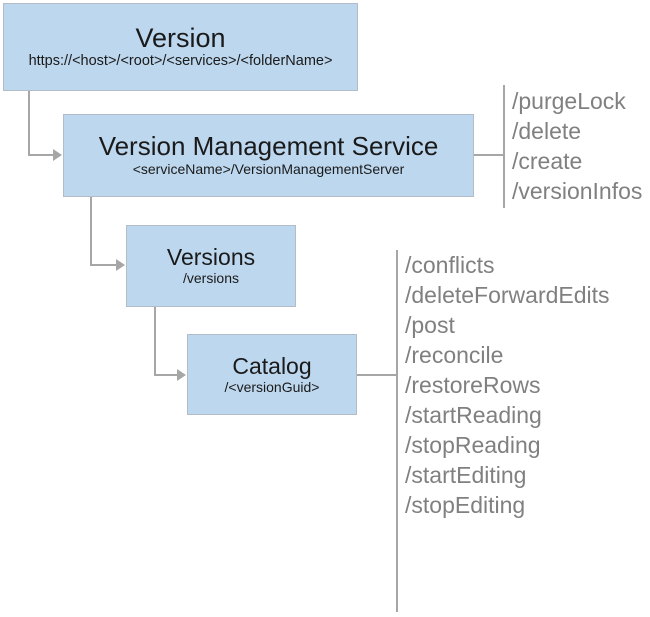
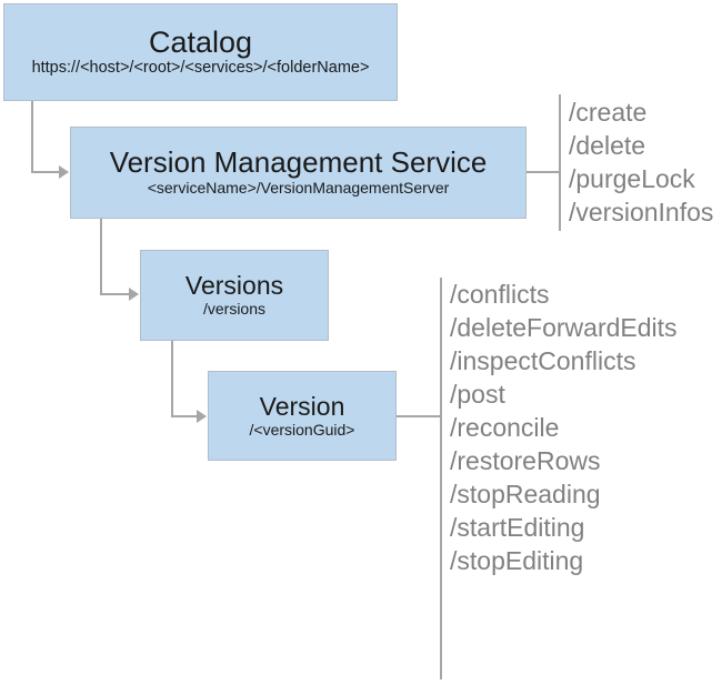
- Version
+ Catalog
  https://<host>/<root>/<services>/<folderName>
  Version Management Service
  <serviceName>/VersionManagementServer
  Versions
  /versions
- Catalog
+ Version
  /<versionGuid>
- /purgeLock
+ /create
  /delete
- /create
+ /purgeLock
  /versionInfos
  /conflicts
  /deleteForwardEdits
+ /inspectConflicts
  /post
  /reconcile
  /restoreRows
- /startReading
  /stopReading
  /startEditing
  /stopEditing
